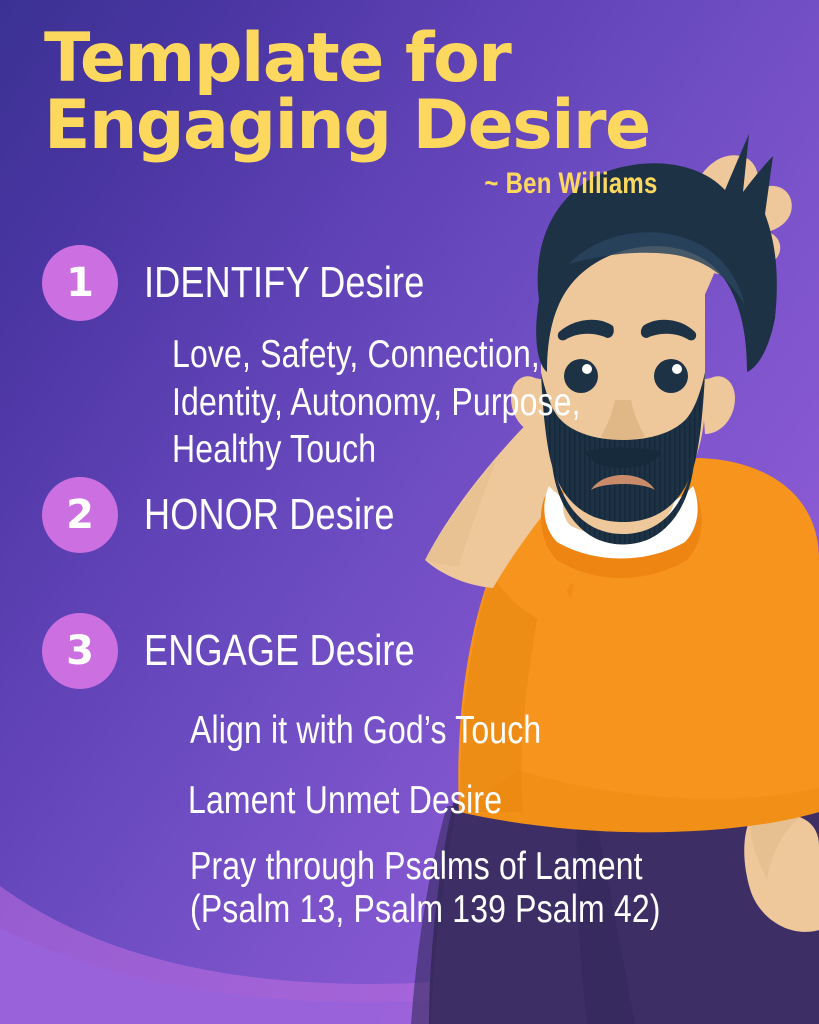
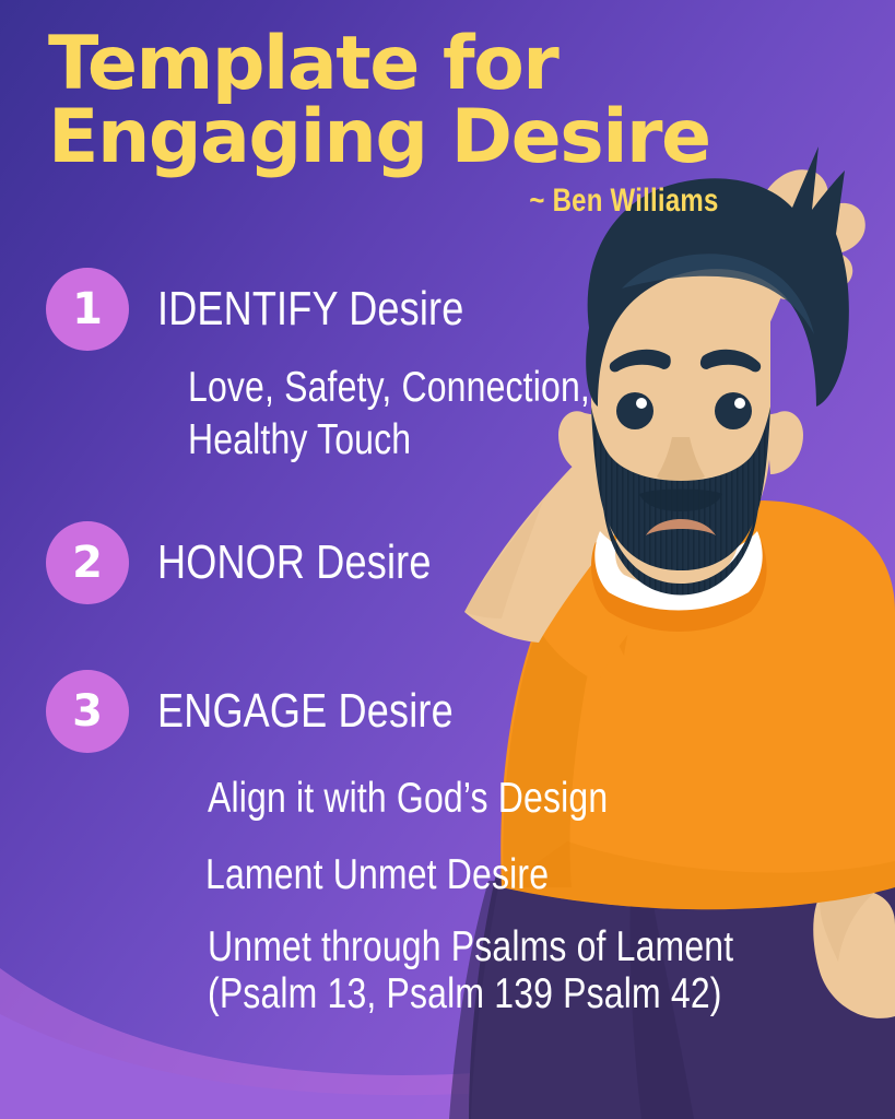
  Template for
  Engaging Desire
  ~ Ben Williams
  1
  IDENTIFY Desire
  Love, Safety, Connection,
- Identity, Autonomy, Purpose,
  Healthy Touch
  2
  HONOR Desire
  3
  ENGAGE Desire
- Align it with God’s Touch
+ Align it with God’s Design
  Lament Unmet Desire
- Pray through Psalms of Lament
+ Unmet through Psalms of Lament
  (Psalm 13, Psalm 139 Psalm 42)
